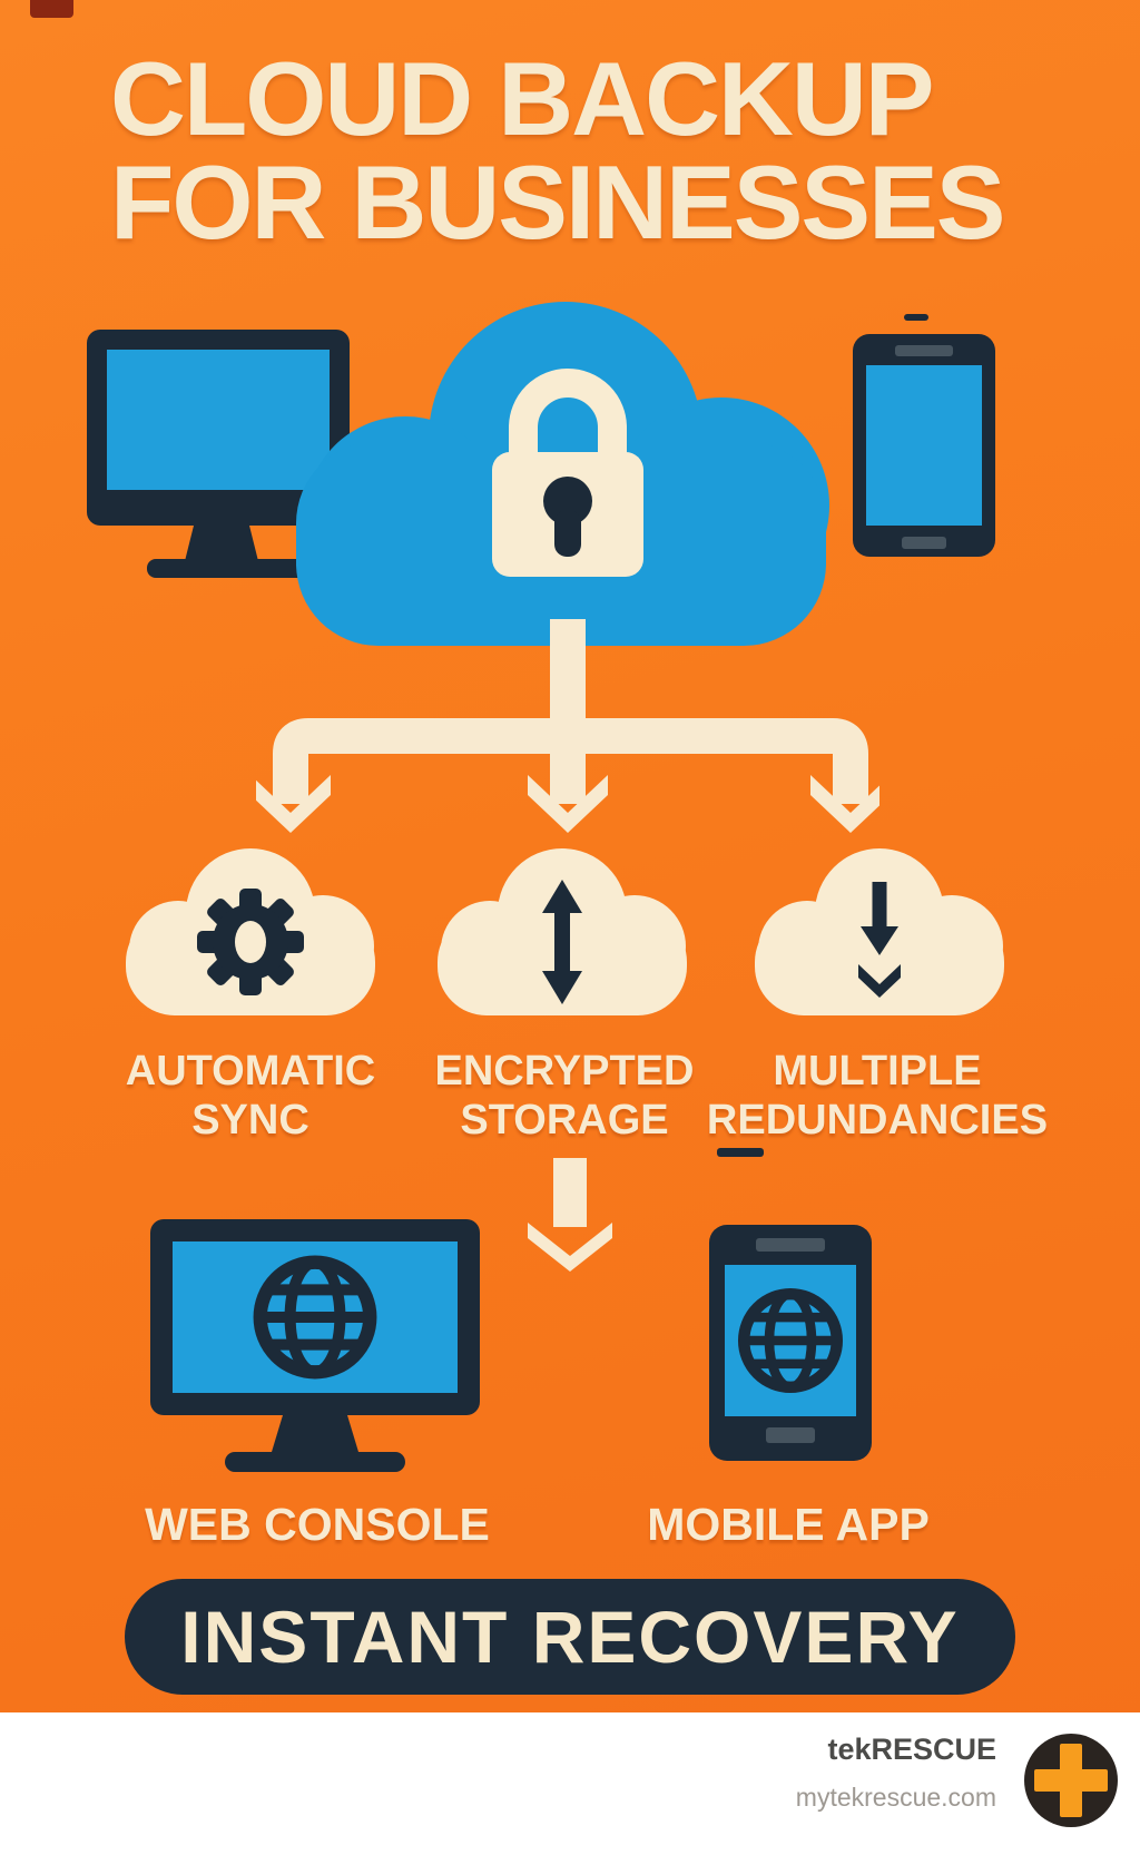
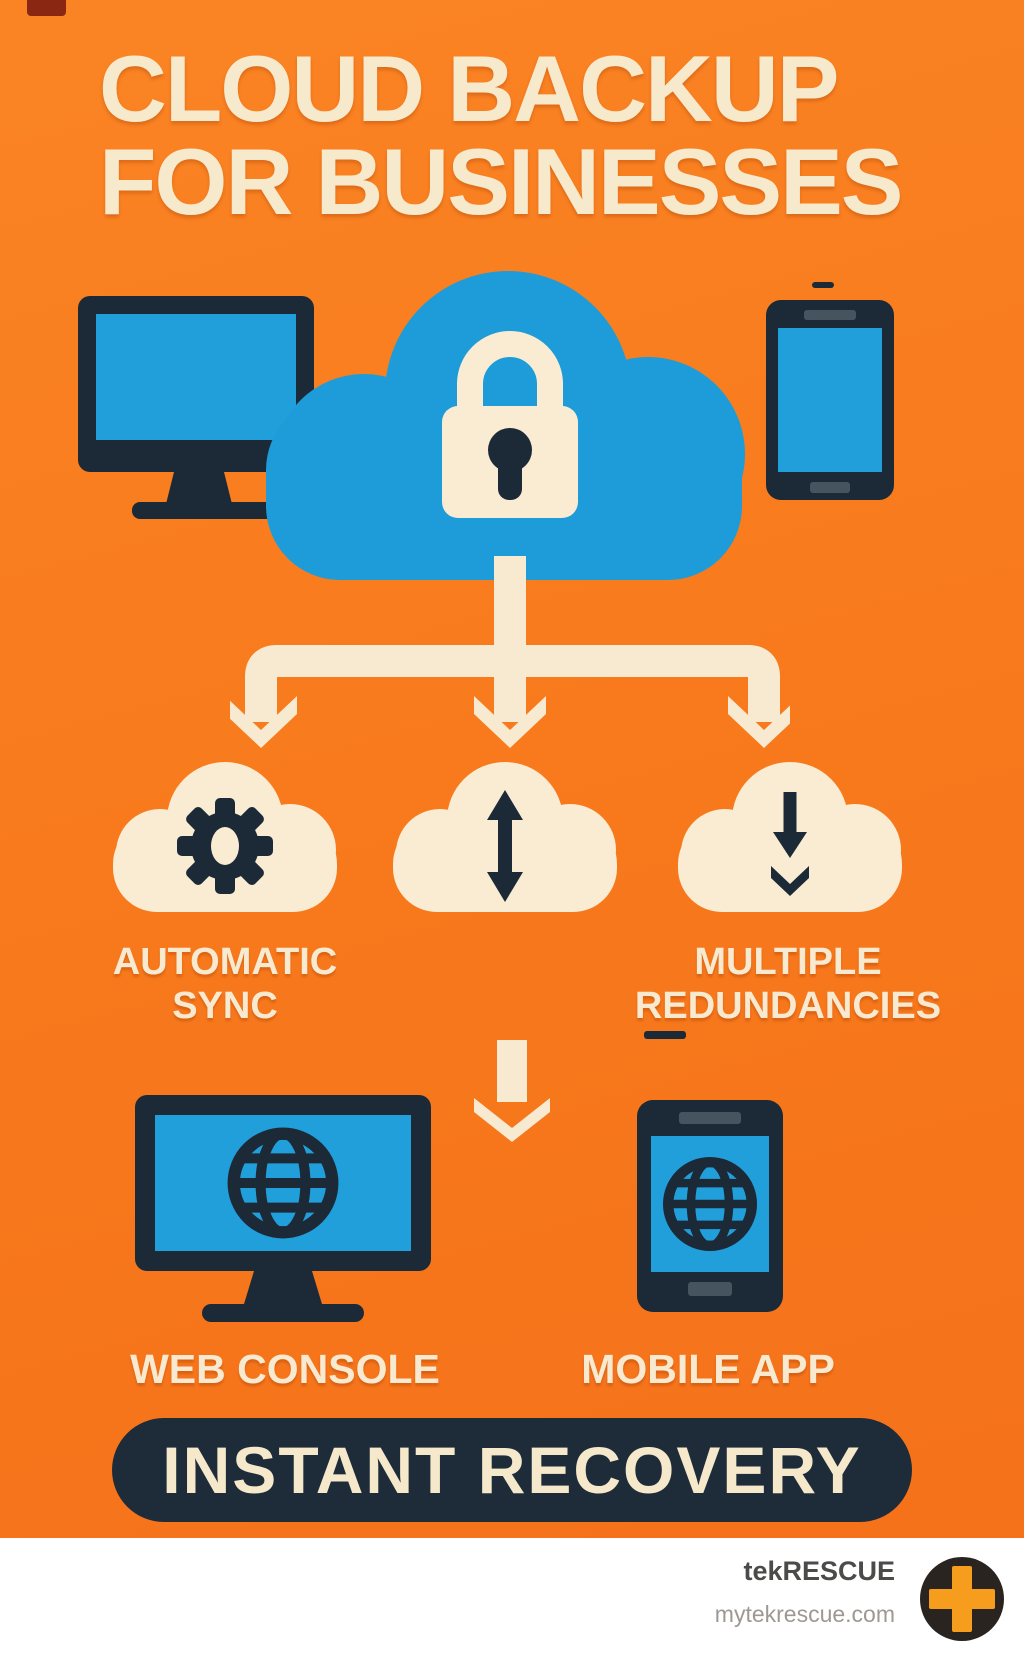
  CLOUD BACKUP
  FOR BUSINESSES
  AUTOMATIC
  SYNC
- ENCRYPTED
- STORAGE
  MULTIPLE
  REDUNDANCIES
  WEB CONSOLE
  MOBILE APP
  INSTANT RECOVERY
  tekRESCUE
  mytekrescue.com
